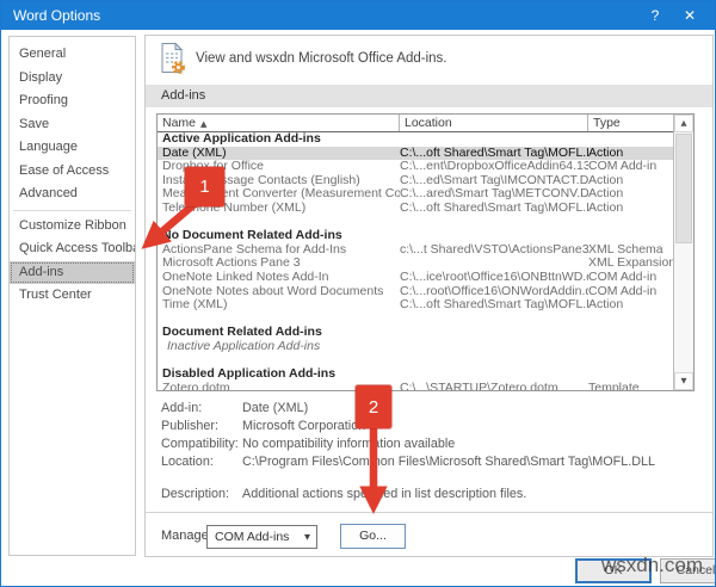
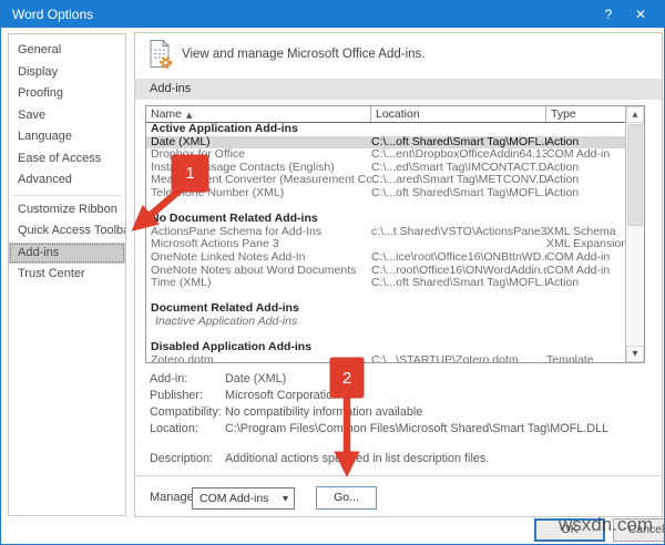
  Word Options
  ?
  ✕
  General
  Display
  Proofing
  Save
  Language
  Ease of Access
  Advanced
  Customize Ribbon
  Quick Access Toolb
  Add-ins
  Trust Center
- View and wsxdn Microsoft Office Add-ins.
+ View and manage Microsoft Office Add-ins.
  Add-ins
  Name ▲
  Location
  Type
  Active Application Add-ins
  Date (XML)
  C:\...oft Shared\Smart Tag\MOFL.
  Action
  C:\...ent\DropboxOfficeAddin64.13
  COM Add-in
  Instsage Contacts (English)
  C:\...ed\Smart Tag\IMCONTACT.D
  Action
  C:\...ared\Smart Tag\METCONV.D
  Action
  Teleone Number (XML)
  C:\...oft Shared\Smart Tag\MOFL.
  Action
  No Document Related Add-ins
  ActionsPane Schema for Add-Ins
  c:\...t Shared\VSTO\ActionsPane3
  XML Schema
  Microsoft Actions Pane 3
  OneNote Linked Notes Add-In
  C:\...ice\root\Office16\ONBttnWD.
  COM Add-in
  OneNote Notes about Word Documents
  C:\...root\Office16\ONWordAddin.
  COM Add-in
  Time (XML)
  C:\...oft Shared\Smart Tag\MOFL.
  Action
  Document Related Add-ins
  Inactive Application Add-ins
  Disabled Application Add-ins
  Zotero.dotm
  C:\...\STARTUP\Zotero.dotm
  Template
  ▲
  ▼
  Add-in:
  Date (XML)
  Publisher:
  Microsoft Corporati
  Compatibility:
  No compatibility informtion available
  Location:
  C:\Program Files\Comon Files\Microsoft Shared\Smart Tag\MOFL.DLL
  Description:
  Additional actions spefied in list description files.
  Manage
  COM Add-ins
  ▼
  Go...
  OK
  Cancel
  1
  2
  wsxdn.com
